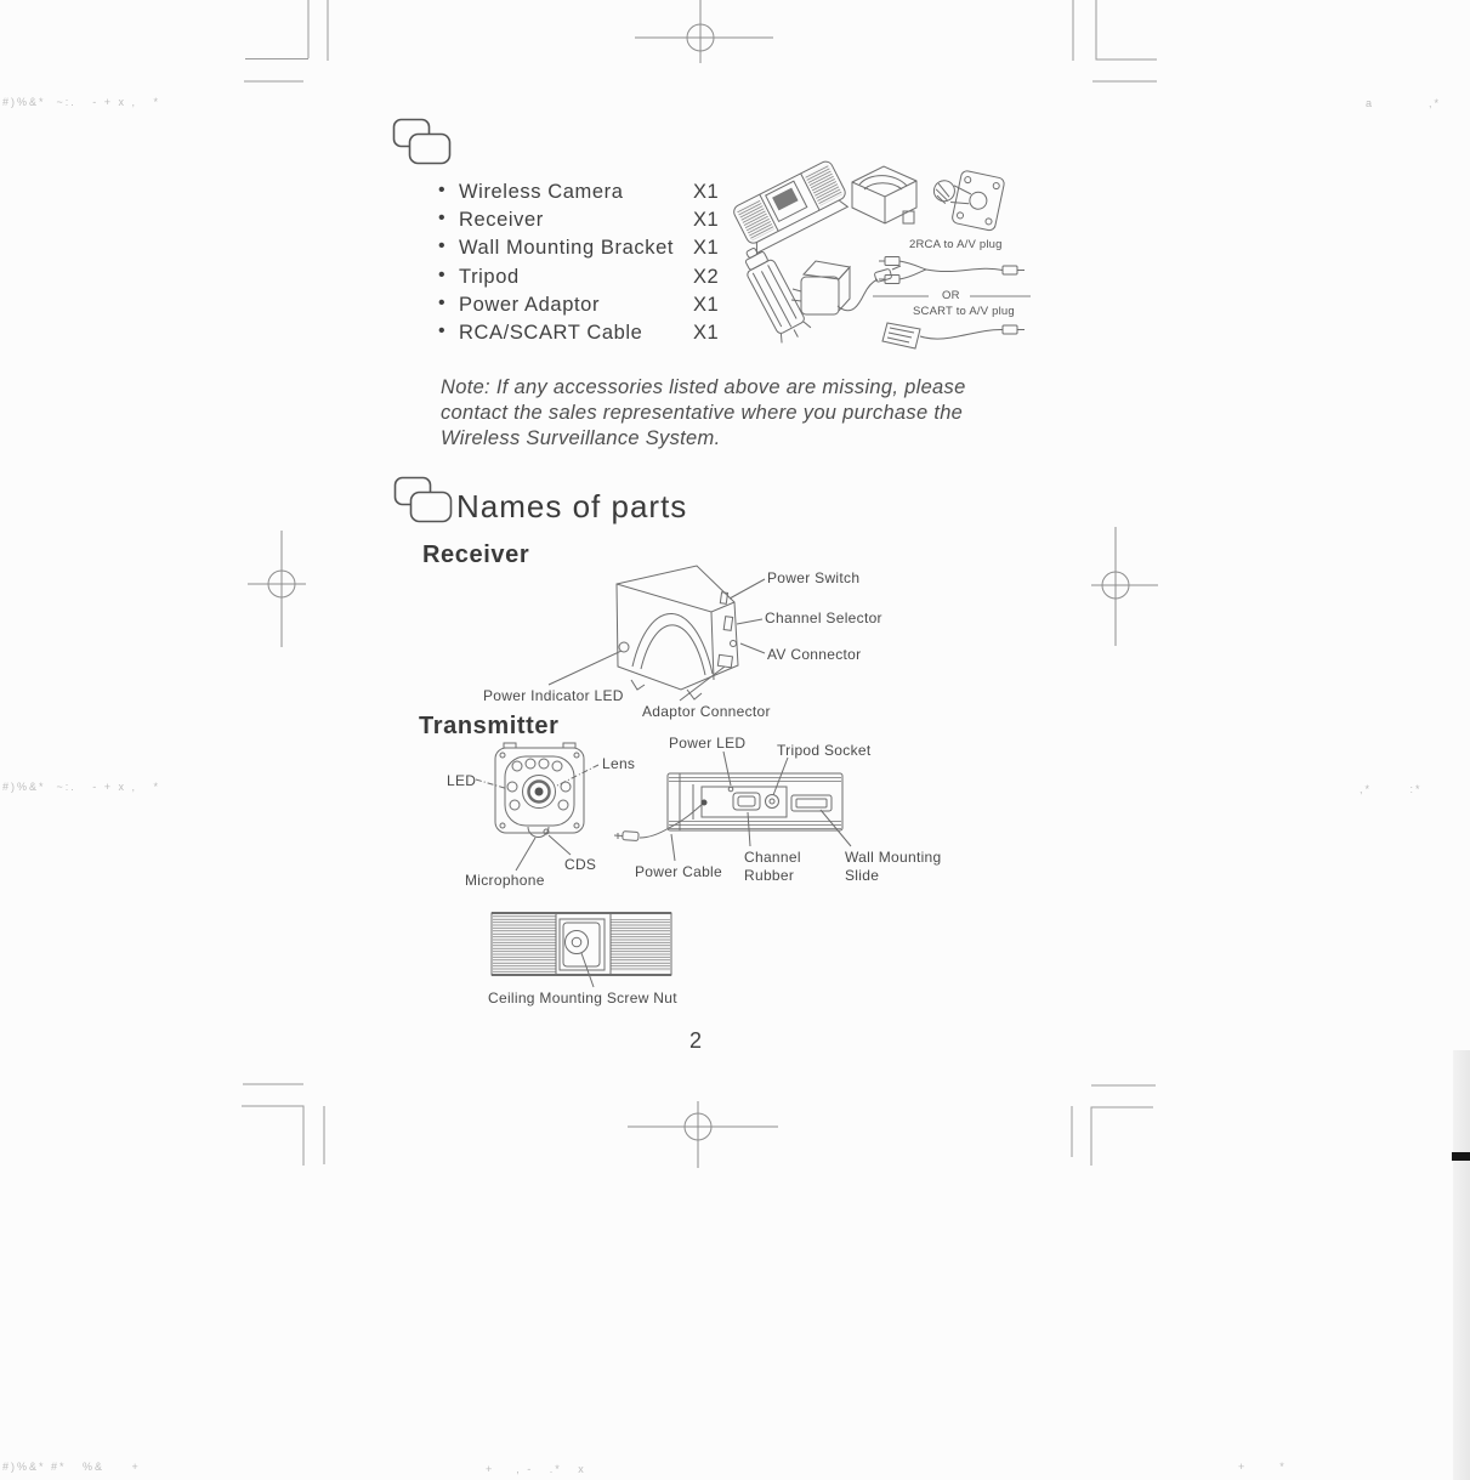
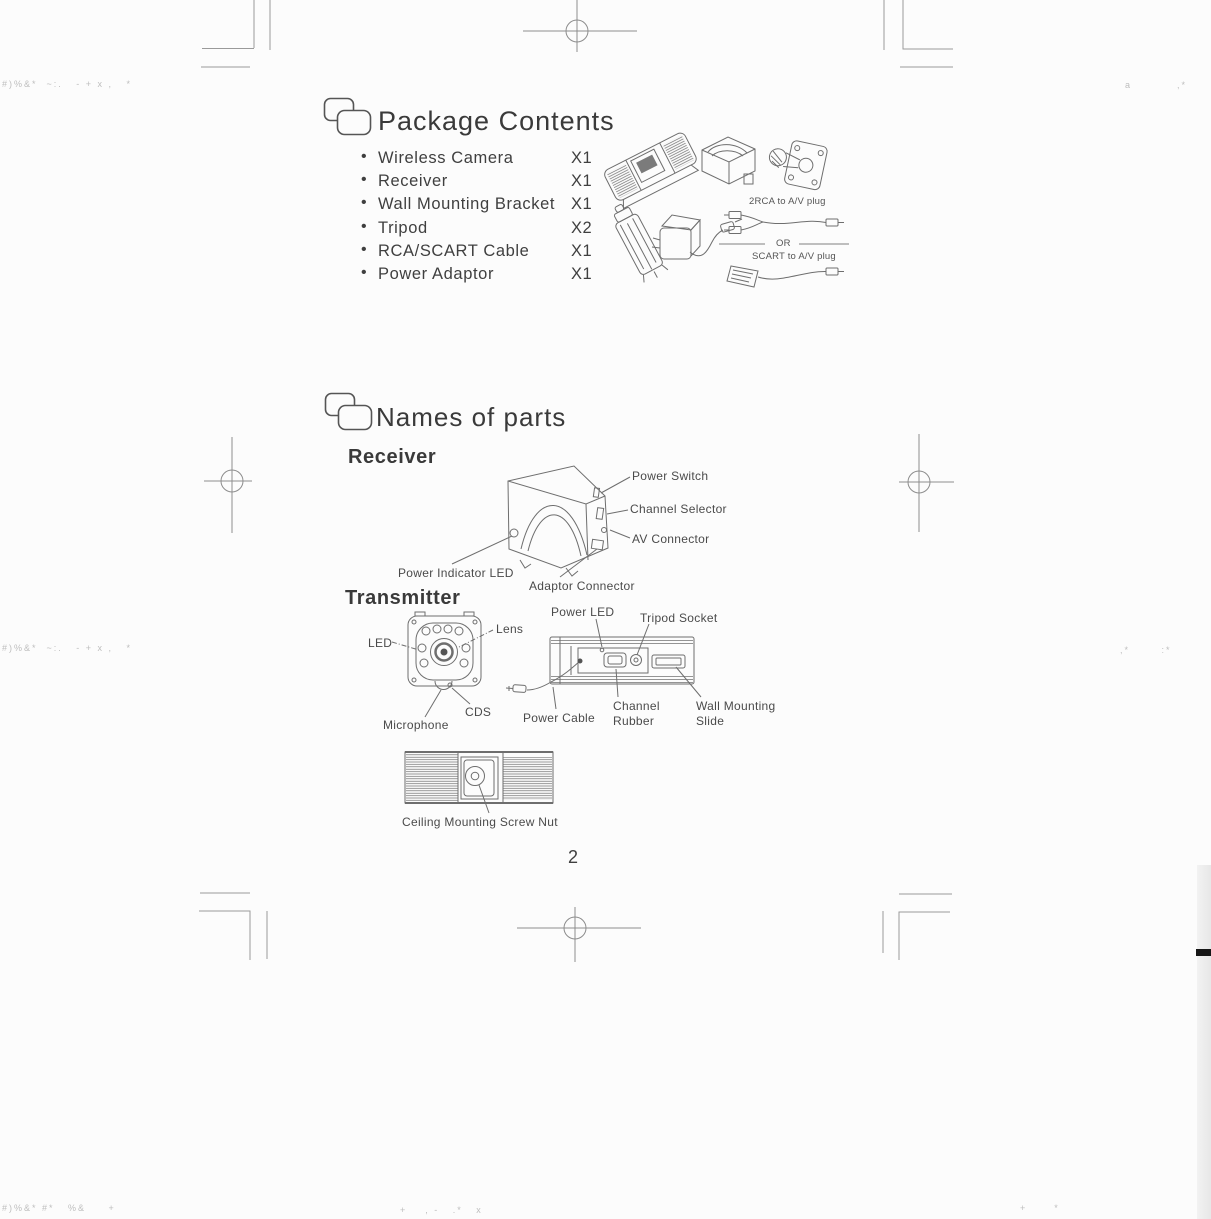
+ Package Contents
  •
  Wireless Camera
  X1
  •
  Receiver
  X1
  •
  Wall Mounting Bracket
  X1
  •
  Tripod
  X2
  •
- Power Adaptor
+ RCA/SCART Cable
  X1
  •
- RCA/SCART Cable
+ Power Adaptor
  X1
  2RCA to A/V plug
  OR
  SCART to A/V plug
- Note: If any accessories listed above are missing, please contact the sales representative where you purchase the Wireless Surveillance System.
  Names of parts
  Receiver
  Power Switch
  Channel Selector
  AV Connector
  Power Indicator LED
  Adaptor Connector
  Transmitter
  LED
  Lens
  CDS
  Microphone
  Power LED
  Tripod Socket
  Power Cable
  Channel Rubber
  Wall Mounting Slide
  Ceiling Mounting Screw Nut
  2
  #)%&* ~:. - + x , *
  a ,*
  #)%&* ~:. - + x , *
  ,* :*
  #)%&* #* %& +
  + , - .* x
  + *
